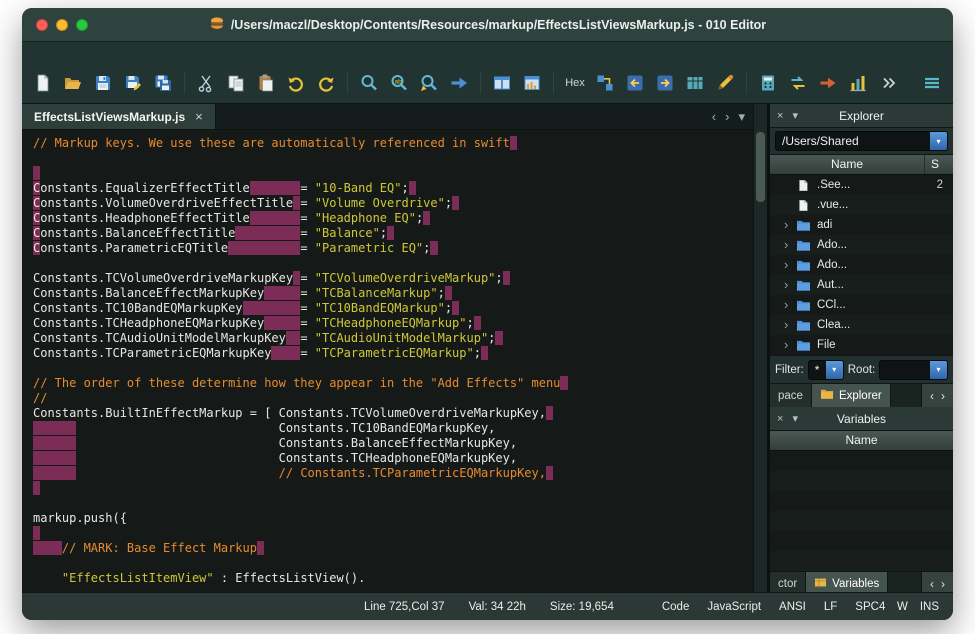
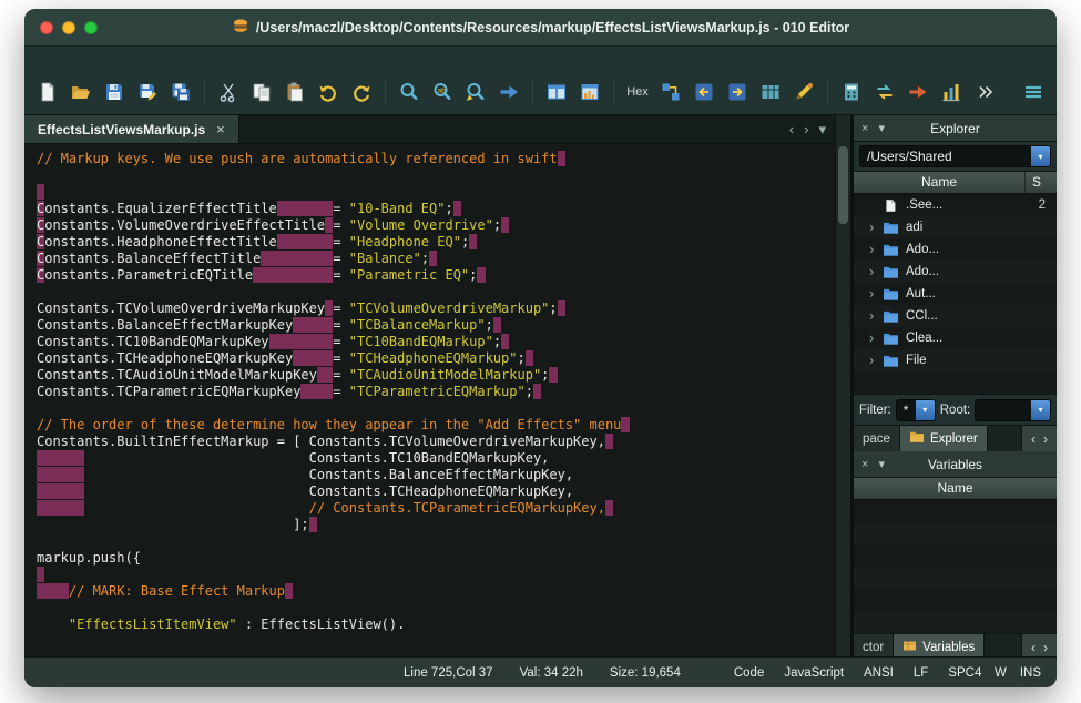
  /Users/maczl/Desktop/Contents/Resources/markup/EffectsListViewsMarkup.js - 010 Editor
  Hex
  EffectsListViewsMarkup.js
  ×
  ‹
  ›
  ▾
- // Markup keys. We use these are automatically referenced in swift
+ // Markup keys. We use push are automatically referenced in swift
  Constants.EqualizerEffectTitle = "10-Band EQ";
  Constants.VolumeOverdriveEffectTitle = "Volume Overdrive";
  Constants.HeadphoneEffectTitle = "Headphone EQ";
  Constants.BalanceEffectTitle = "Balance";
  Constants.ParametricEQTitle = "Parametric EQ";
  Constants.TCVolumeOverdriveMarkupKey = "TCVolumeOverdriveMarkup";
  Constants.BalanceEffectMarkupKey = "TCBalanceMarkup";
  Constants.TC10BandEQMarkupKey = "TC10BandEQMarkup";
  Constants.TCHeadphoneEQMarkupKey = "TCHeadphoneEQMarkup";
  Constants.TCAudioUnitModelMarkupKey = "TCAudioUnitModelMarkup";
  Constants.TCParametricEQMarkupKey = "TCParametricEQMarkup";
  // The order of these determine how they appear in the "Add Effects" menu
- //
  Constants.BuiltInEffectMarkup = [ Constants.TCVolumeOverdriveMarkupKey,
  Constants.TC10BandEQMarkupKey,
  Constants.BalanceEffectMarkupKey,
  Constants.TCHeadphoneEQMarkupKey,
  // Constants.TCParametricEQMarkupKey,
+ ];
  markup.push({
  // MARK: Base Effect Markup
  "EffectsListItemView" : EffectsListView().
  ×
  ▾
  Explorer
  /Users/Shared
  ▾
  Name
  S
  .See...
  2
- .vue...
  ›
  adi
  ›
  Ado...
  ›
  Ado...
  ›
  Aut...
  ›
  CCl...
  ›
  Clea...
  ›
  File
  Filter:
  *
  ▾
  Root:
  ▾
  pace
  Explorer
  ‹
  ›
  ×
  ▾
  Variables
  Name
  ctor
  Variables
  ‹
  ›
  Line 725,Col 37
  Val: 34 22h
  Size: 19,654
  Code
  JavaScript
  ANSI
  LF
  SPC4
  W
  INS
